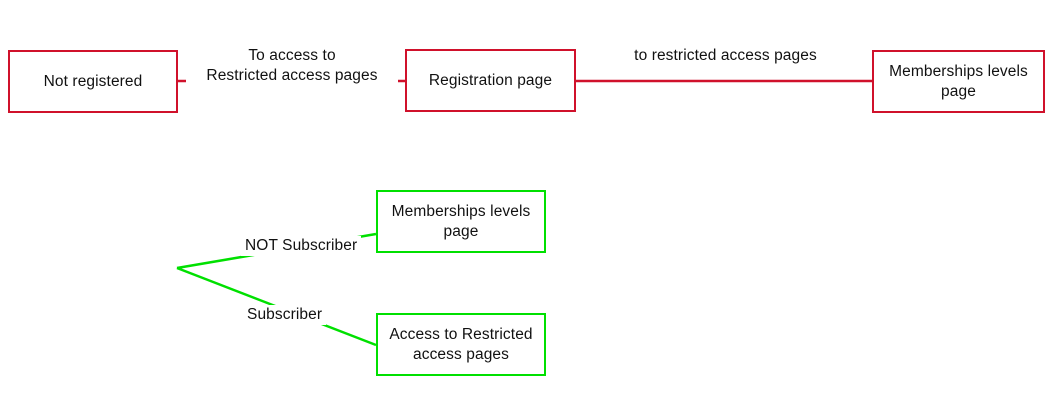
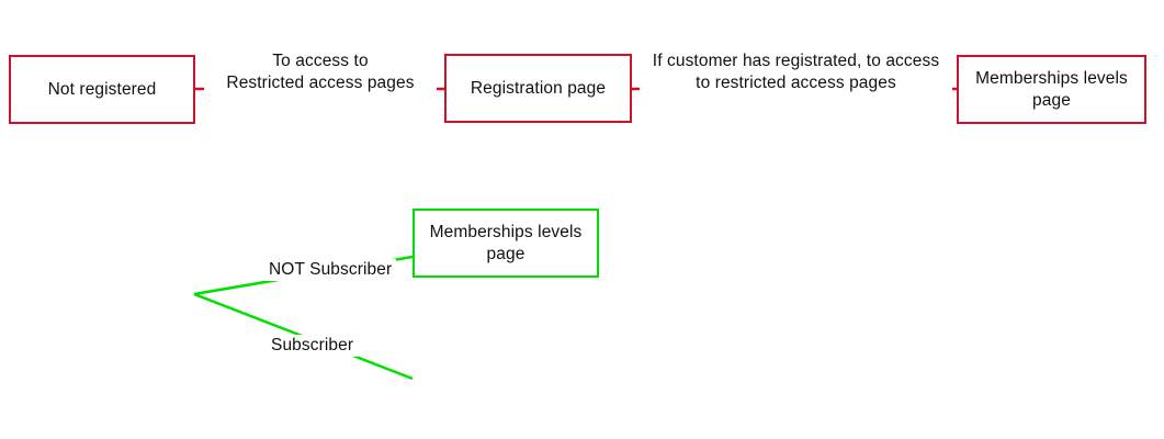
  Not registered
  Registration page
  Memberships levels page
  To access to
  Restricted access pages
+ If customer has registrated, to access
  to restricted access pages
  Memberships levels page
- Access to Restricted access pages
  NOT Subscriber
  Subscriber
